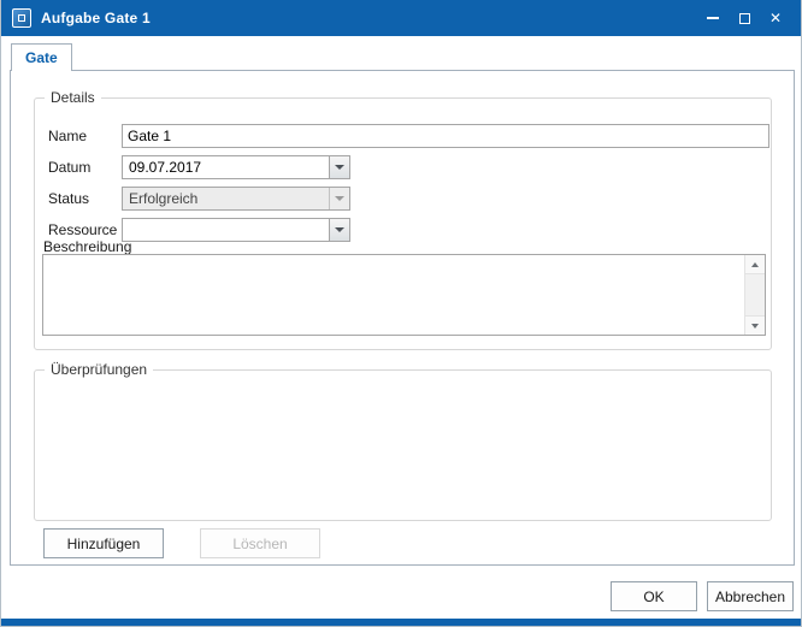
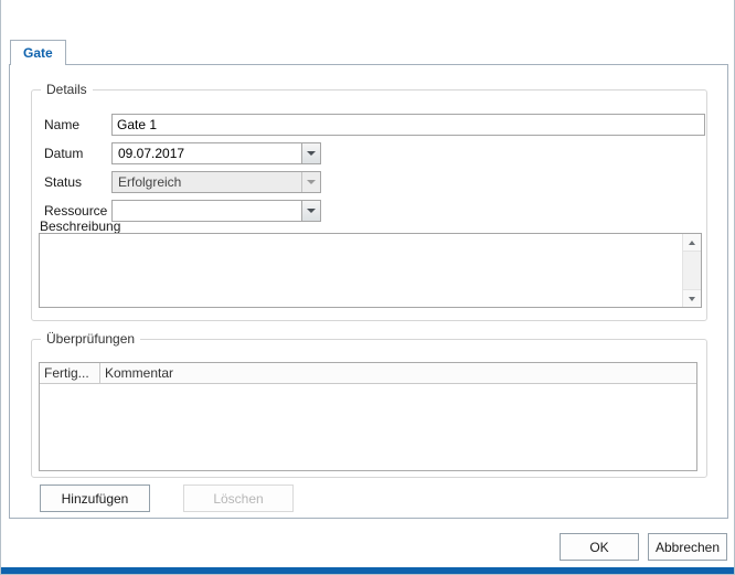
- Aufgabe Gate 1
- ✕
  Gate
  Details
  Name
  Gate 1
  Datum
  09.07.2017
  Status
  Erfolgreich
  Ressource
  Beschreibung
  Überprüfungen
+ Fertig...
+ Kommentar
  Hinzufügen
  Löschen
  OK
  Abbrechen
